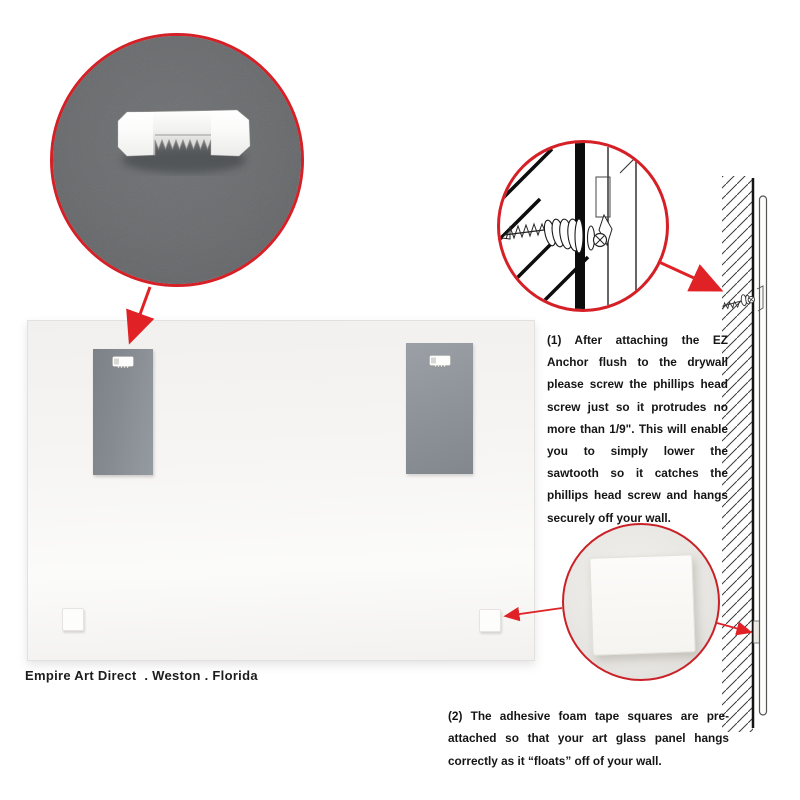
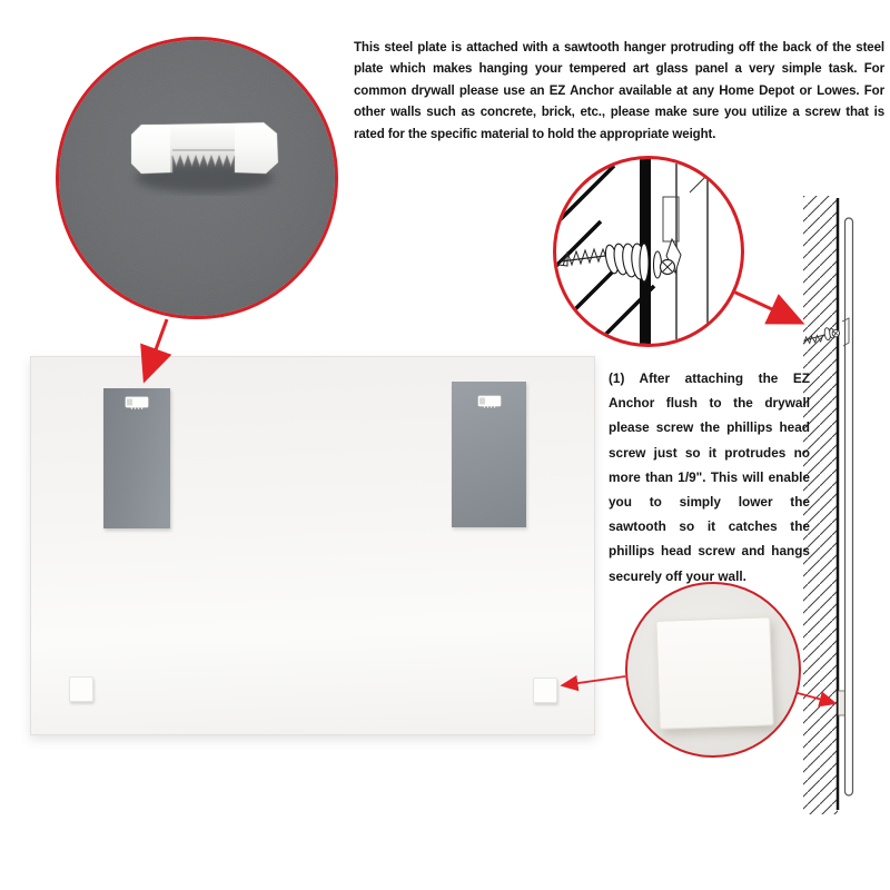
+ This steel plate is attached with a sawtooth hanger protruding off the back of the steel plate which makes hanging your tempered art glass panel a very simple task. For common drywall please use an EZ Anchor available at any Home Depot or Lowes. For other walls such as concrete, brick, etc., please make sure you utilize a screw that is rated for the specific material to hold the appropriate weight.
  (1) After attaching the EZ Anchor flush to the drywall please screw the phillips head screw just so it protrudes no more than 1/9". This will enable you to simply lower the sawtooth so it catches the phillips head screw and hangs securely off your wall.
- (2) The adhesive foam tape squares are pre-attached so that your art glass panel hangs correctly as it “floats” off of your wall.
- Empire Art Direct . Weston . Florida
